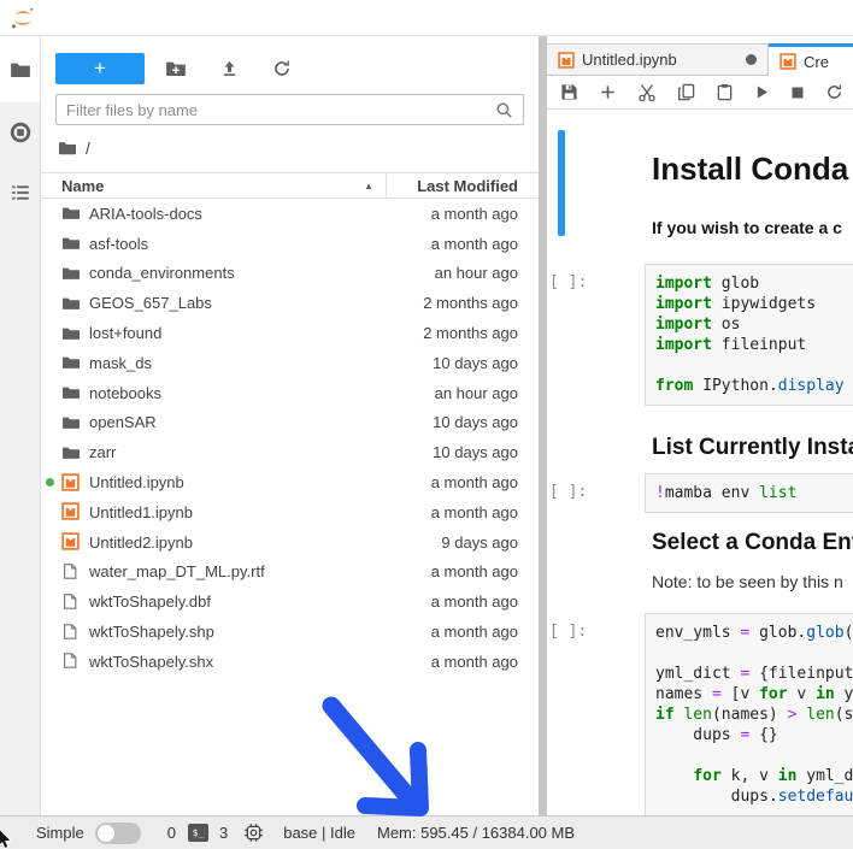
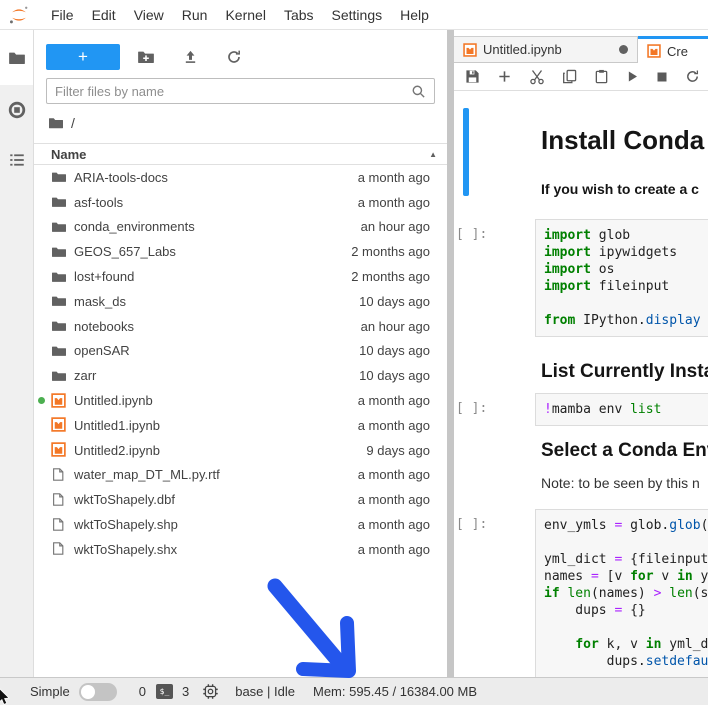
+ File
+ Edit
+ View
+ Run
+ Kernel
+ Tabs
+ Settings
+ Help
  +
  Filter files by name
  /
  Name
  ▲
- Last Modified
  ARIA-tools-docs
  a month ago
  asf-tools
  a month ago
  conda_environments
  an hour ago
  GEOS_657_Labs
  2 months ago
  lost+found
  2 months ago
  mask_ds
  10 days ago
  notebooks
  an hour ago
  openSAR
  10 days ago
  zarr
  10 days ago
  Untitled.ipynb
  a month ago
  Untitled1.ipynb
  a month ago
  Untitled2.ipynb
  9 days ago
  water_map_DT_ML.py.rtf
  a month ago
  wktToShapely.dbf
  a month ago
  wktToShapely.shp
  a month ago
  wktToShapely.shx
  a month ago
  Untitled.ipynb
  Cre
  Install Conda
  If you wish to create a c
  [ ]:
  import glob
  import ipywidgets
  import os
  import fileinput
  from IPython.display
  List Currently Inst
  [ ]:
  !mamba env list
  Select a Conda En
  Note: to be seen by this n
  [ ]:
  env_ymls = glob.glob(
  yml_dict = {fileinput
  names = [v for v in y
  if len(names) > len(s
  dups = {}
  for k, v in yml_d
  dups.setdefau
  Simple
  0
  $_
  3
  base | Idle
  Mem: 595.45 / 16384.00 MB
